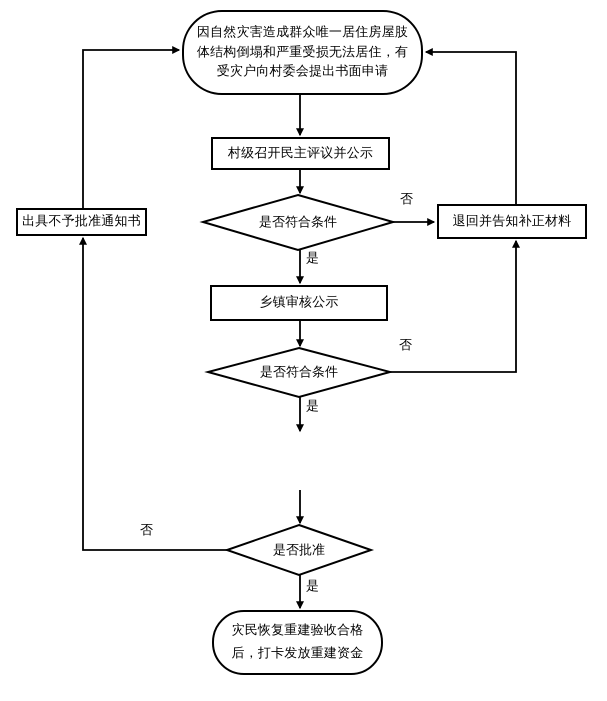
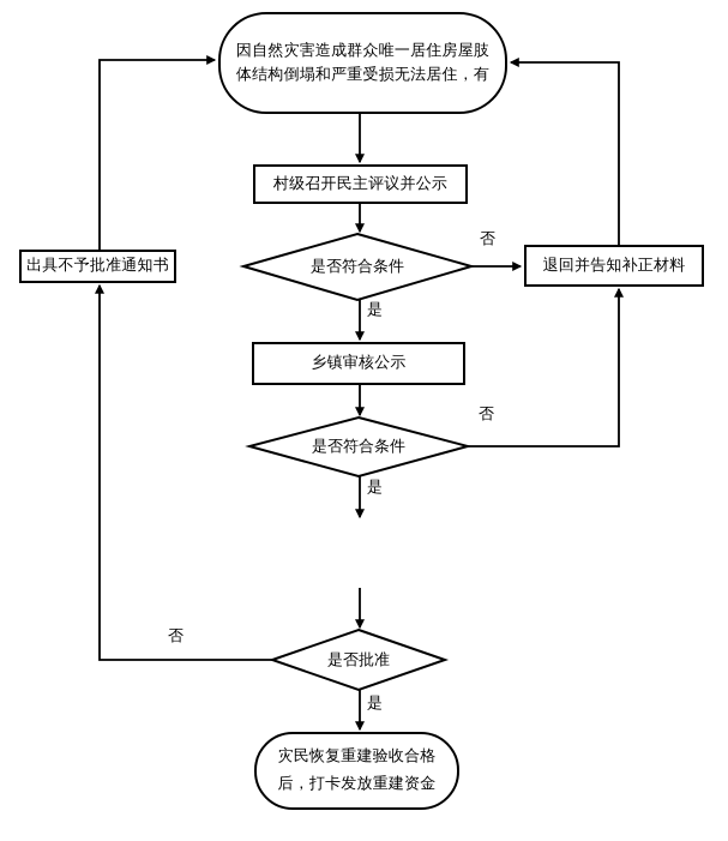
  因自然灾害造成群众唯一居住房屋肢
  体结构倒塌和严重受损无法居住，有
- 受灾户向村委会提出书面申请
  村级召开民主评议并公示
  出具不予批准通知书
  退回并告知补正材料
  是否符合条件
  乡镇审核公示
  是否符合条件
  是否批准
  灾民恢复重建验收合格
  后，打卡发放重建资金
  否
  是
  否
  是
  否
  是
